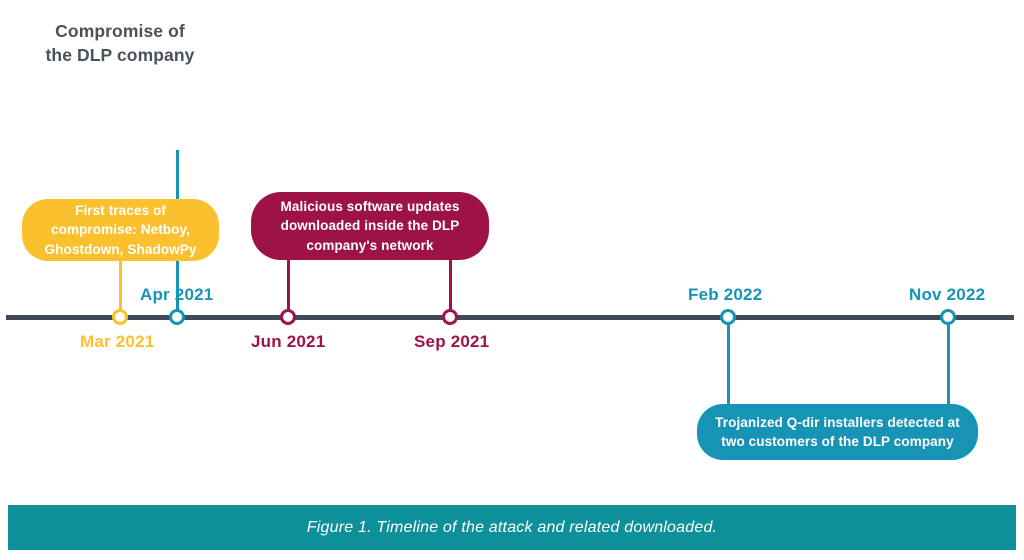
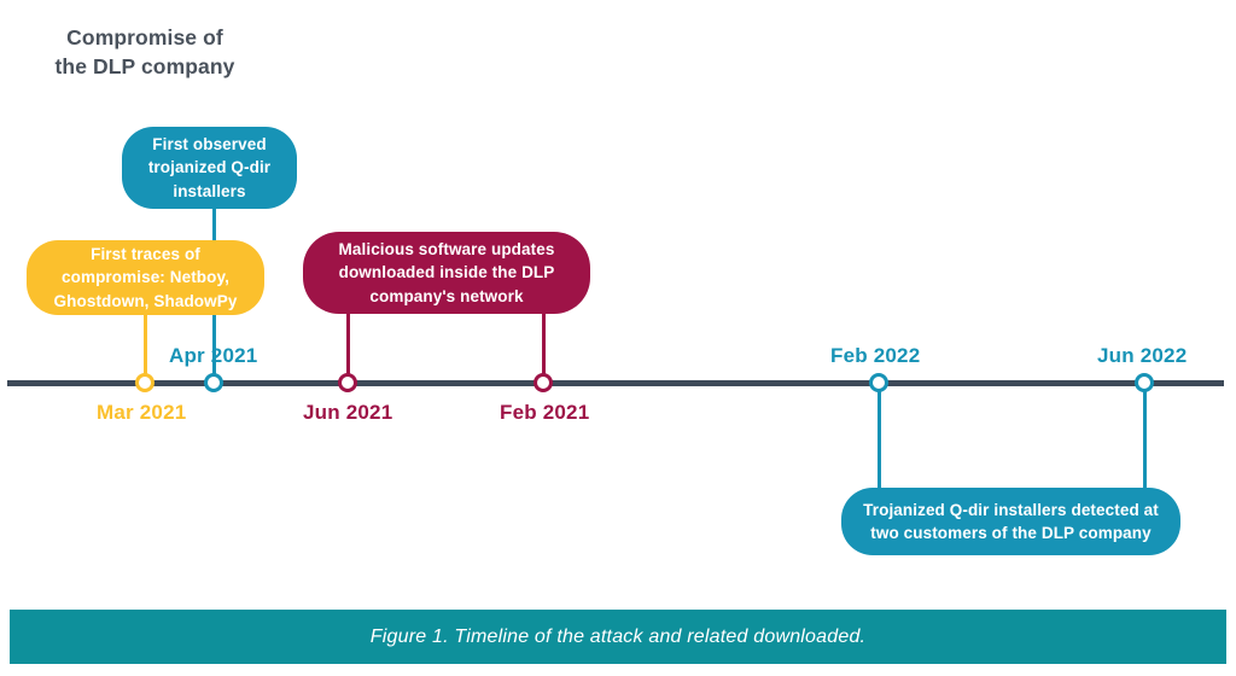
  Compromise of
  the DLP company
+ First observed
+ trojanized Q-dir
+ installers
  First traces of
  compromise: Netboy,
  Ghostdown, ShadowPy
  Malicious software updates
  downloaded inside the DLP
  company's network
  Trojanized Q-dir installers detected at
  two customers of the DLP company
  Mar 2021
  Apr 2021
  Jun 2021
- Sep 2021
+ Feb 2021
  Feb 2022
- Nov 2022
+ Jun 2022
  Figure 1. Timeline of the attack and related downloaded.
